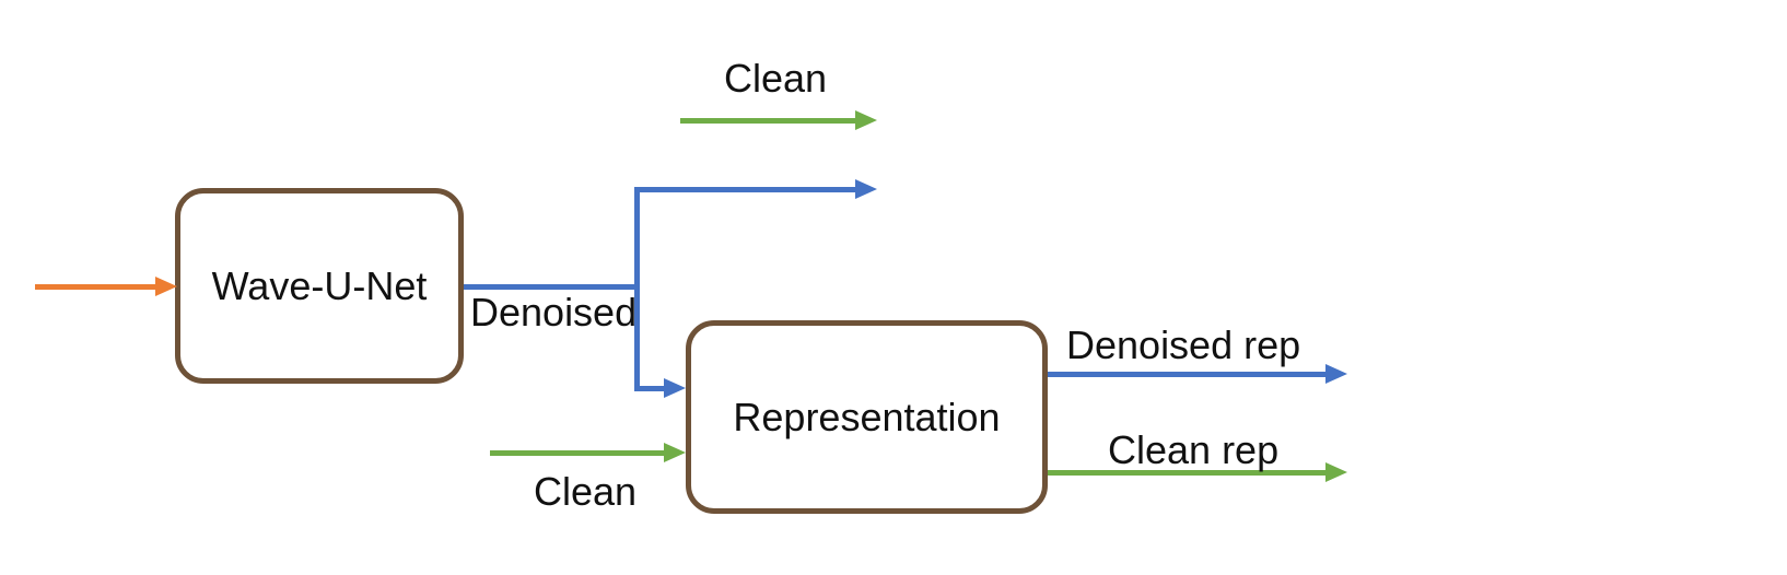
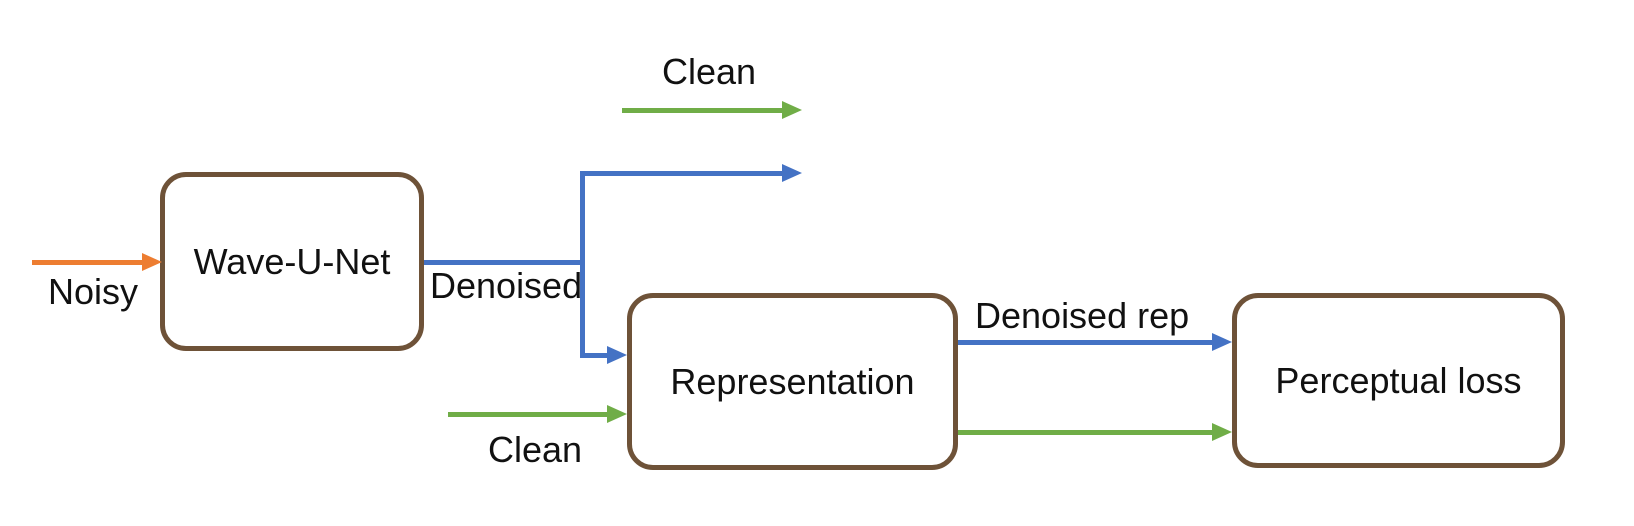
  Wave-U-Net
  Representation
+ Perceptual loss
+ Noisy
  Clean
  Denoised
  Clean
  Denoised rep
- Clean rep
